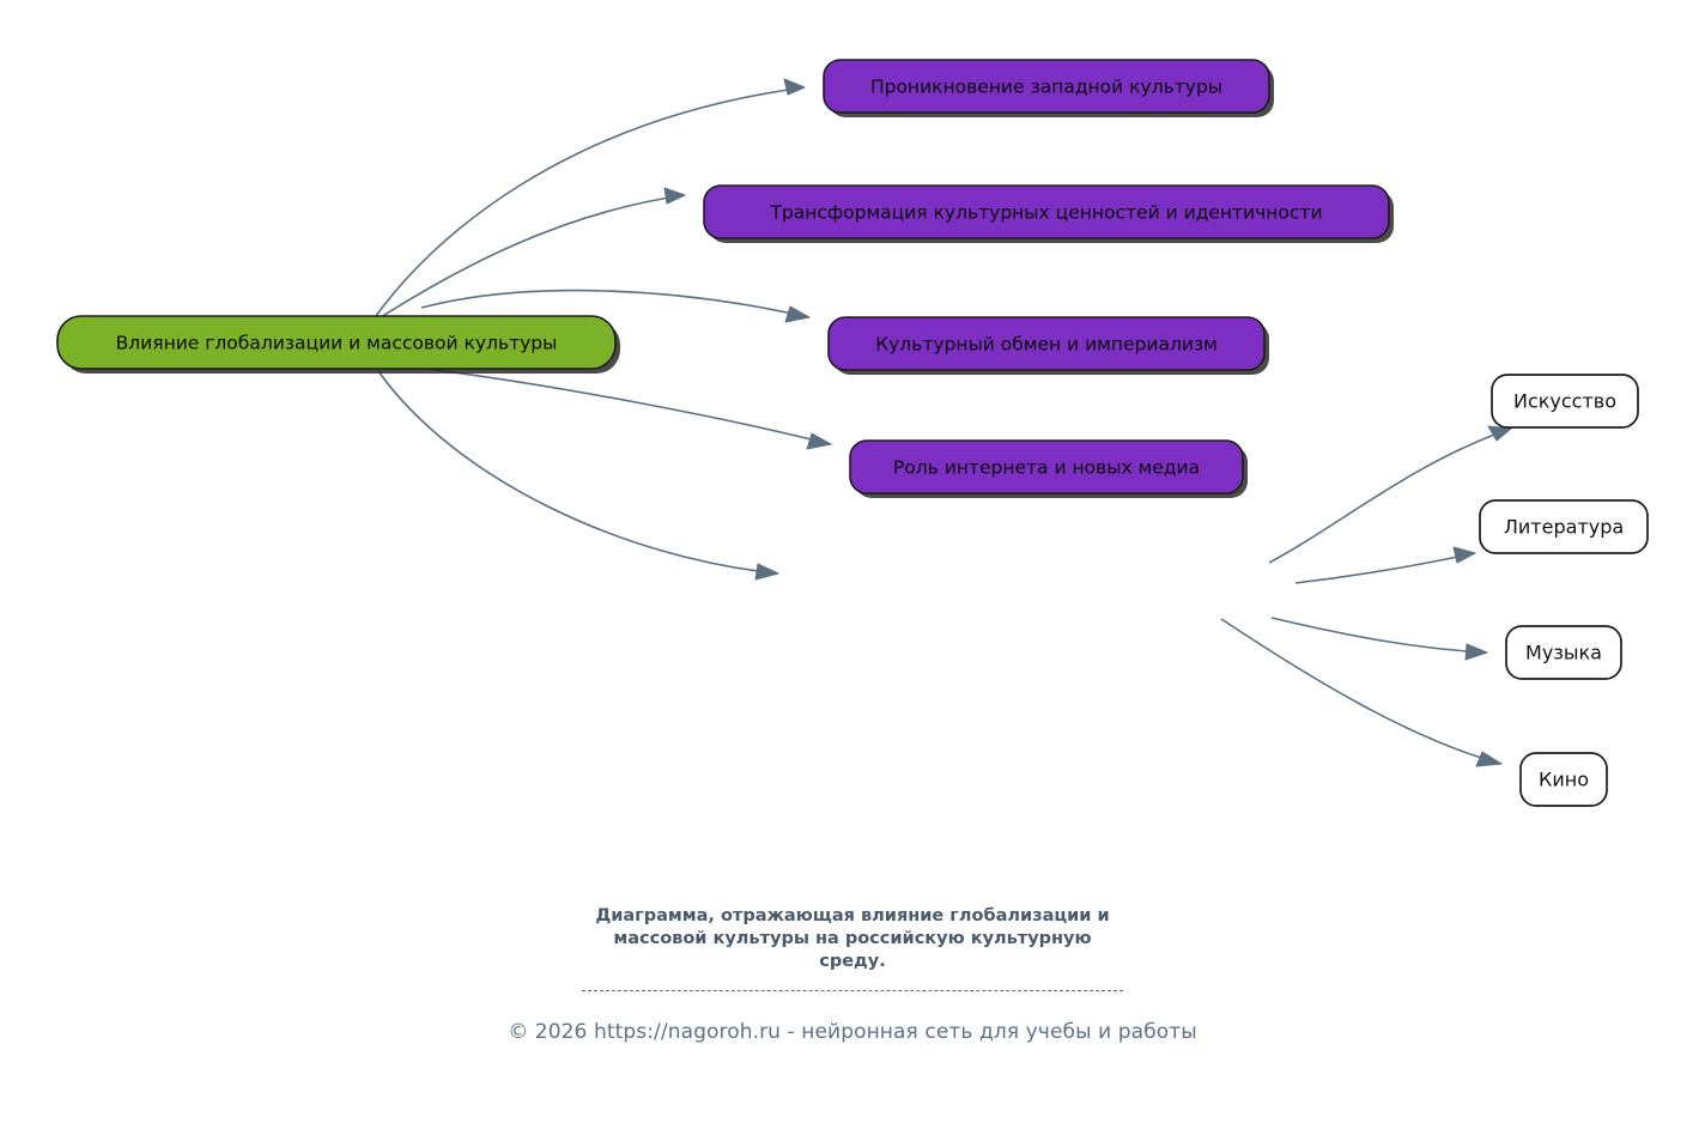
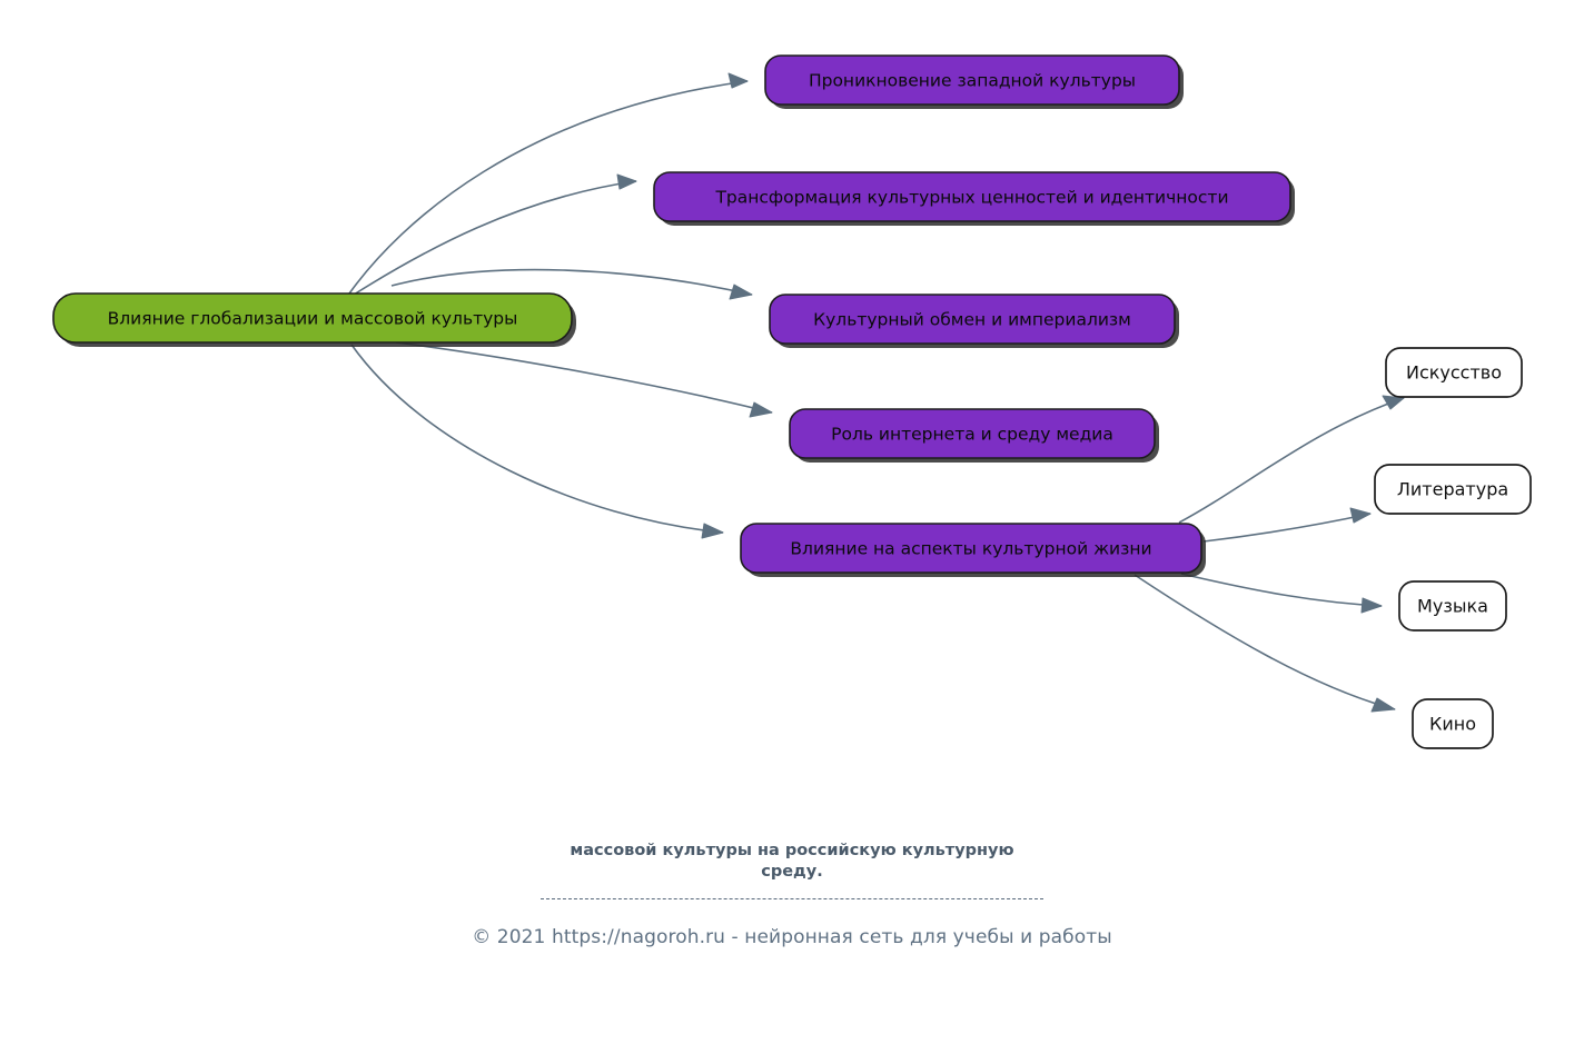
  Влияние глобализации и массовой культуры
  Проникновение западной культуры
  Трансформация культурных ценностей и идентичности
  Культурный обмен и империализм
- Роль интернета и новых медиа
+ Роль интернета и среду медиа
+ Влияние на аспекты культурной жизни
  Искусство
  Литература
  Музыка
  Кино
- Диаграмма, отражающая влияние глобализации и
  массовой культуры на российскую культурную
  среду.
- © 2026 https://nagoroh.ru - нейронная сеть для учебы и работы
+ © 2021 https://nagoroh.ru - нейронная сеть для учебы и работы
